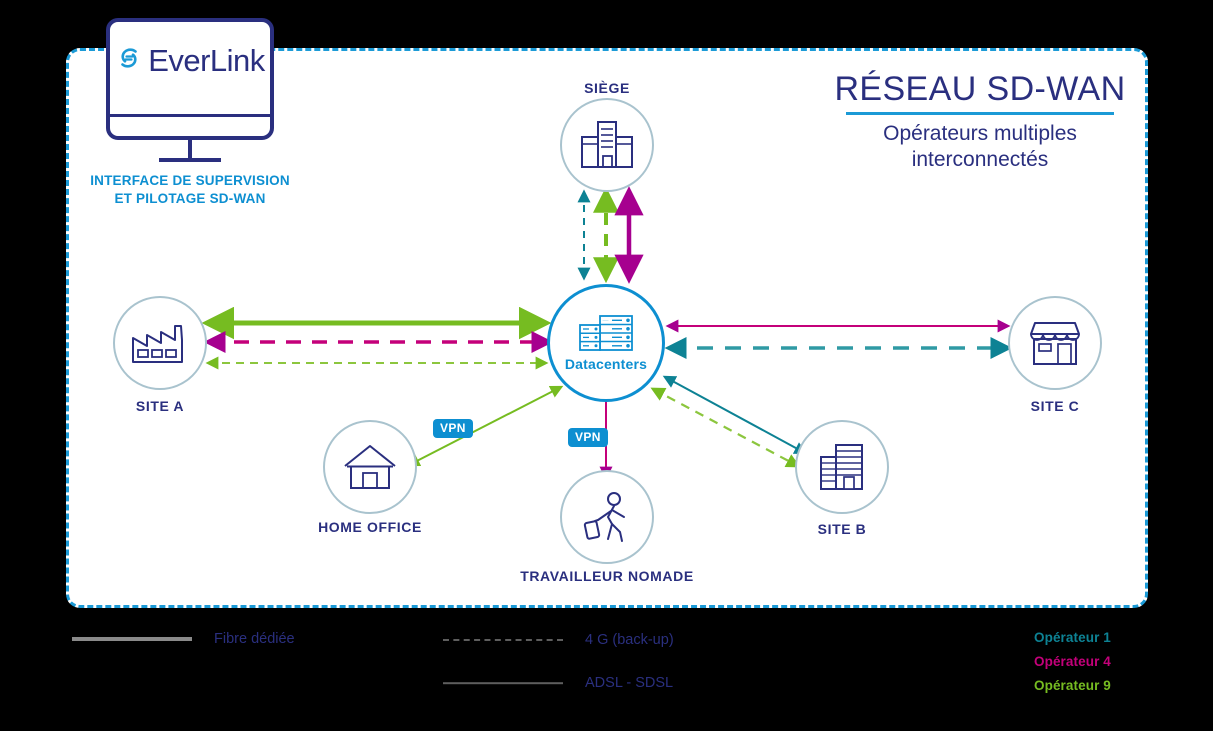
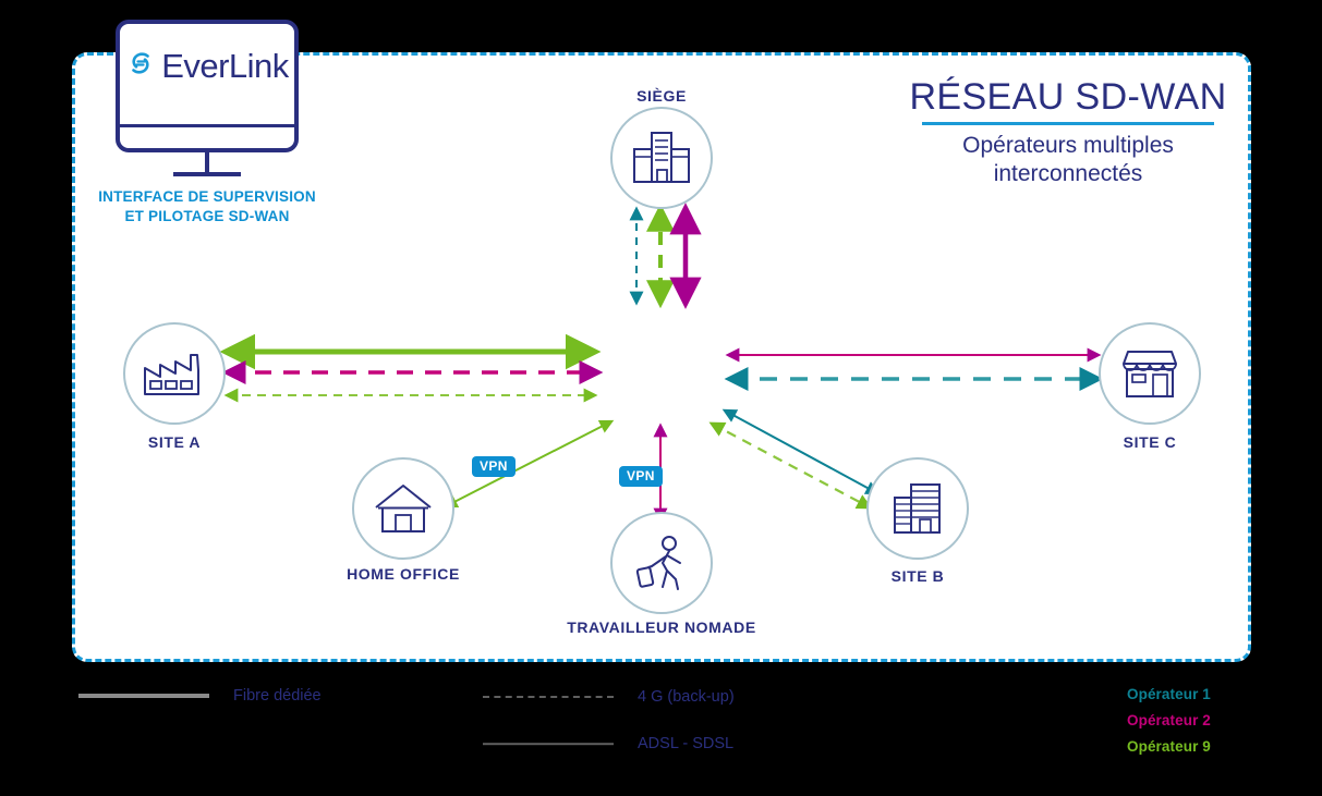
  EverLink
  INTERFACE DE SUPERVISION
  ET PILOTAGE SD-WAN
  RÉSEAU SD-WAN
  Opérateurs multiples
  interconnectés
  SIÈGE
- Datacenters
  SITE A
  SITE C
  SITE B
  HOME OFFICE
  TRAVAILLEUR NOMADE
  VPN
  VPN
  Fibre dédiée
  4 G (back-up)
  ADSL - SDSL
  Opérateur 1
- Opérateur 4
+ Opérateur 2
  Opérateur 9
